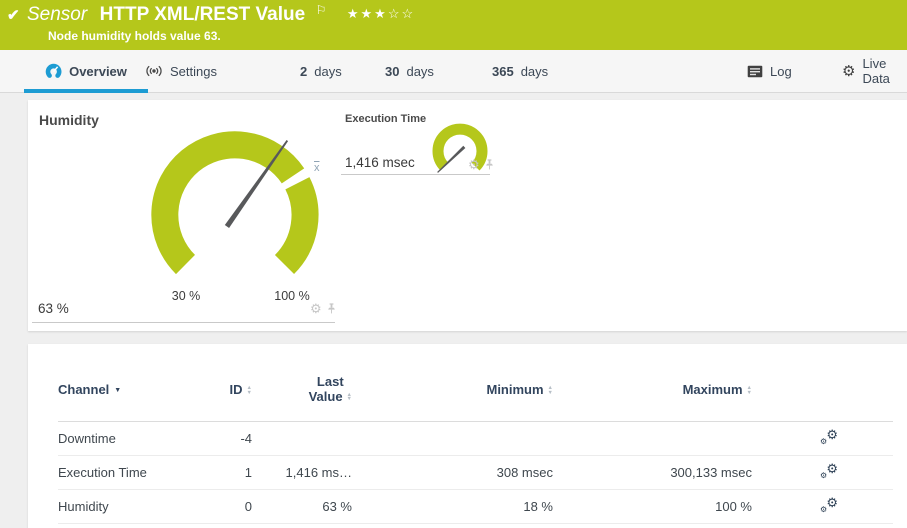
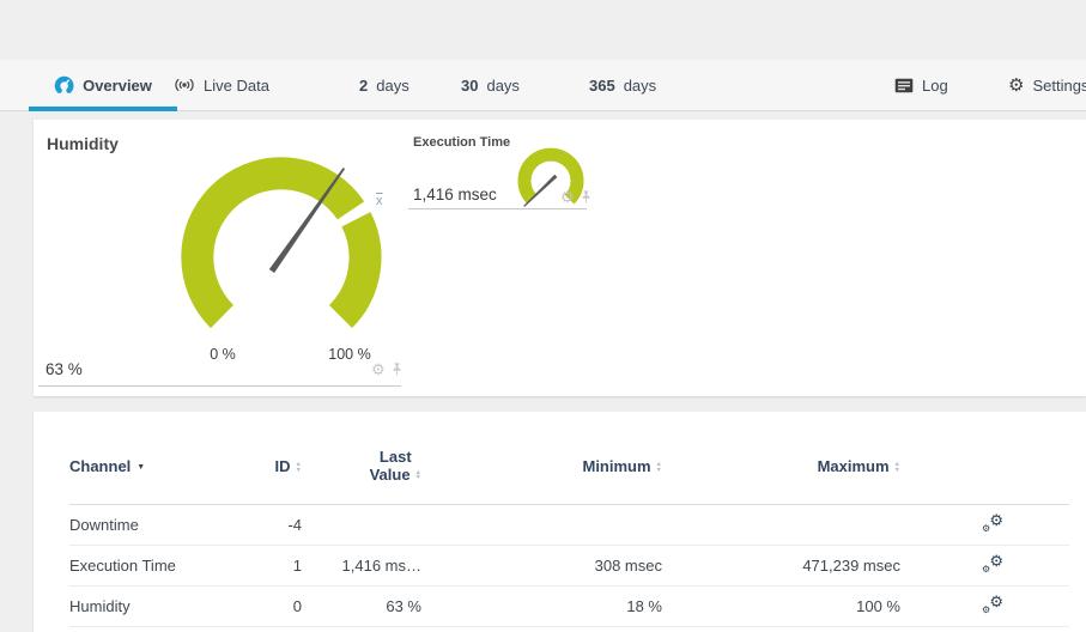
- ✔
- Sensor HTTP XML/REST Value ⚐ ★★★☆☆
- Node humidity holds value 63.
  Overview
- Settings
+ Live Data
  2
  days
  30
  days
  365
  days
  Log
  ⚙
- Live Data
+ Settings
  Humidity
  x
- 30 %
+ 0 %
  100 %
  63 %
  ⚙
  Execution Time
  1,416 msec
  ⚙
  Channel
  ID
  Last
  Value
  Minimum
  Maximum
  Downtime
  -4
  ⚙
  ⚙
  Execution Time
  1
  1,416 ms…
  308 msec
- 300,133 msec
+ 471,239 msec
  ⚙
  ⚙
  Humidity
  0
  63 %
  18 %
  100 %
  ⚙
  ⚙
